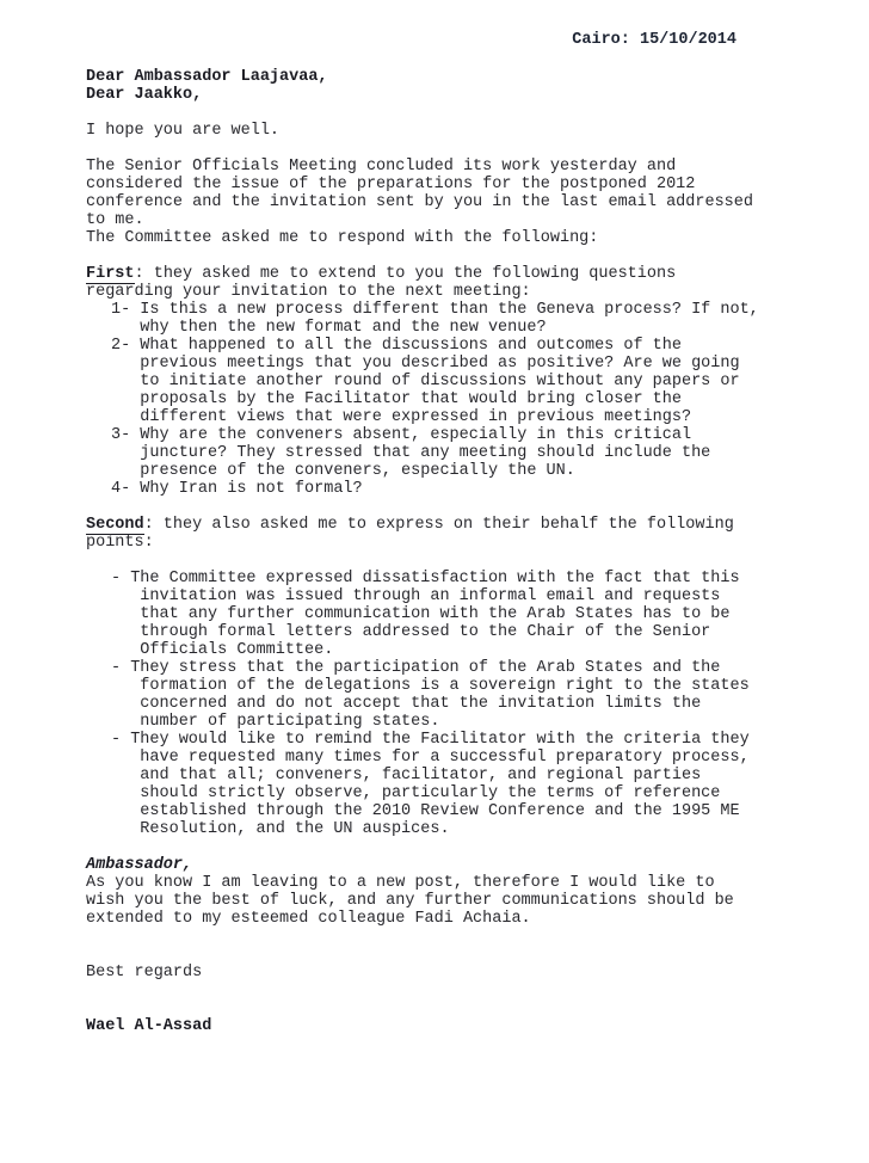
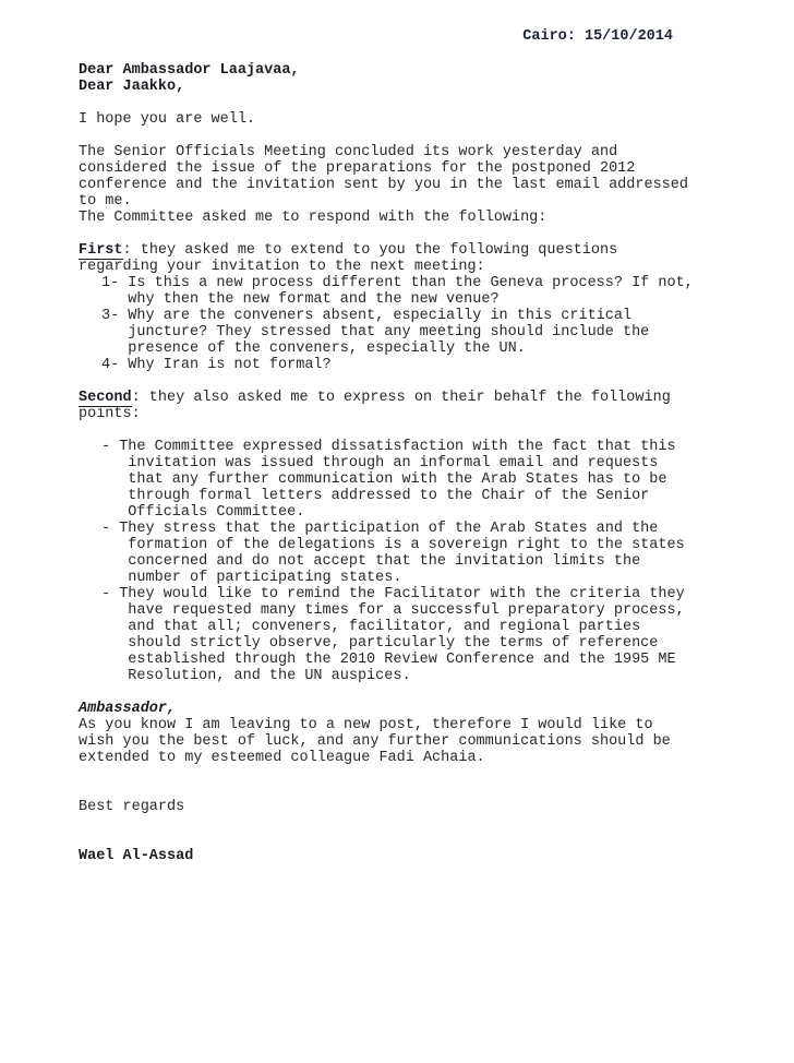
  Cairo: 15/10/2014
  Dear Ambassador Laajavaa,
  Dear Jaakko,
  I hope you are well.
  The Senior Officials Meeting concluded its work yesterday and
  considered the issue of the preparations for the postponed 2012
  conference and the invitation sent by you in the last email addressed
  to me.
  The Committee asked me to respond with the following:
  First: they asked me to extend to you the following questions
  regarding your invitation to the next meeting:
  1- Is this a new process different than the Geneva process? If not,
  why then the new format and the new venue?
- 2- What happened to all the discussions and outcomes of the
- previous meetings that you described as positive? Are we going
- to initiate another round of discussions without any papers or
- proposals by the Facilitator that would bring closer the
- different views that were expressed in previous meetings?
  3- Why are the conveners absent, especially in this critical
  juncture? They stressed that any meeting should include the
  presence of the conveners, especially the UN.
  4- Why Iran is not formal?
  Second: they also asked me to express on their behalf the following
  points:
  - The Committee expressed dissatisfaction with the fact that this
  invitation was issued through an informal email and requests
  that any further communication with the Arab States has to be
  through formal letters addressed to the Chair of the Senior
  Officials Committee.
  - They stress that the participation of the Arab States and the
  formation of the delegations is a sovereign right to the states
  concerned and do not accept that the invitation limits the
  number of participating states.
  - They would like to remind the Facilitator with the criteria they
  have requested many times for a successful preparatory process,
  and that all; conveners, facilitator, and regional parties
  should strictly observe, particularly the terms of reference
  established through the 2010 Review Conference and the 1995 ME
  Resolution, and the UN auspices.
  Ambassador,
  As you know I am leaving to a new post, therefore I would like to
  wish you the best of luck, and any further communications should be
  extended to my esteemed colleague Fadi Achaia.
  Best regards
  Wael Al-Assad
